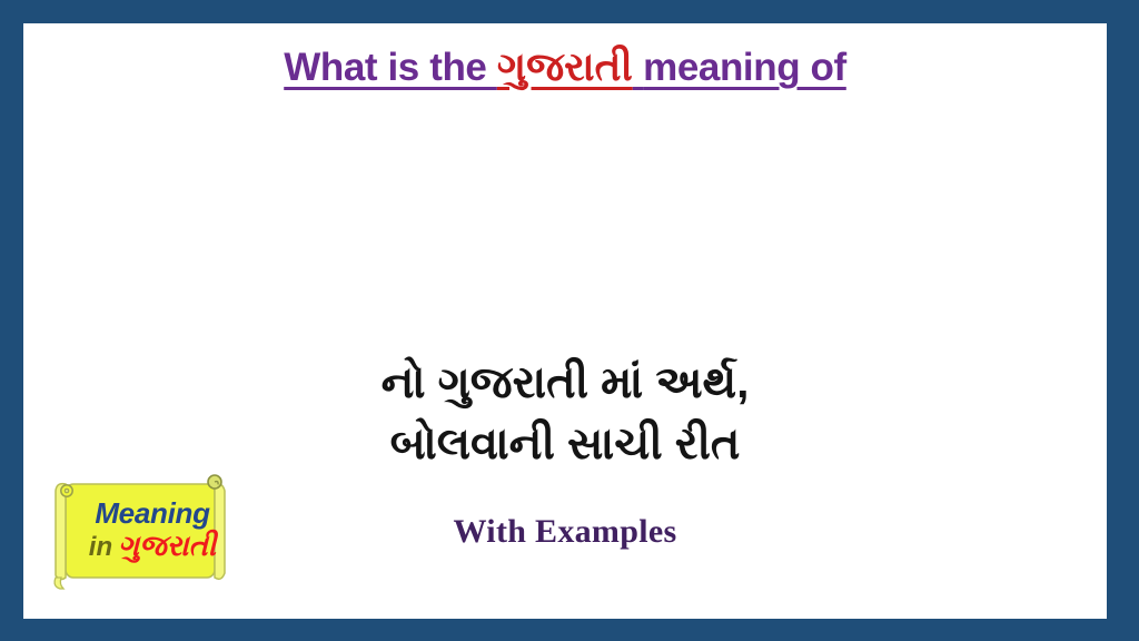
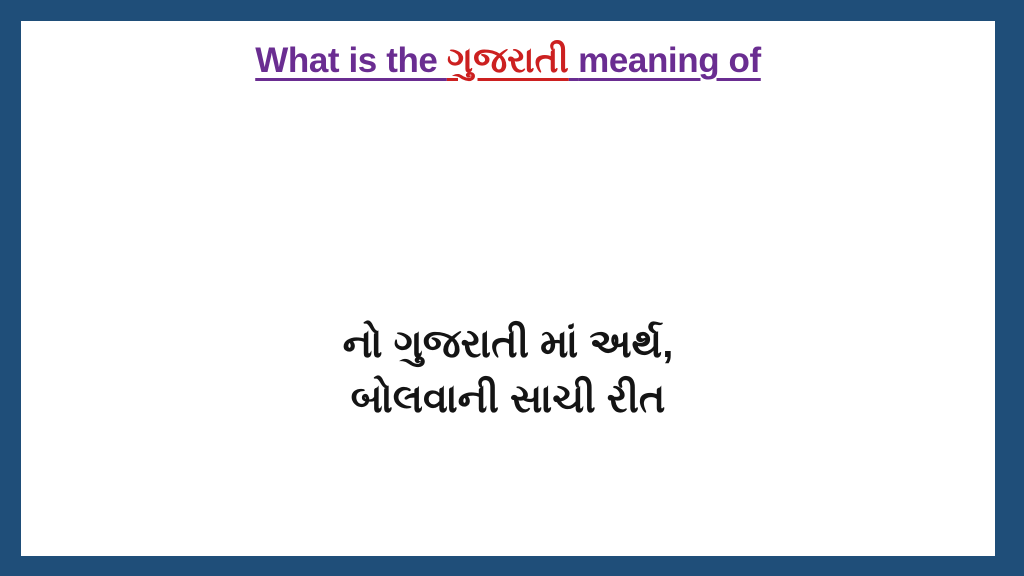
  What is the ગુજરાતી meaning of
  નો ગુજરાતી માં અર્થ,
  બોલવાની સાચી રીત
- With Examples
- Meaning
- in ગુજરાતી
